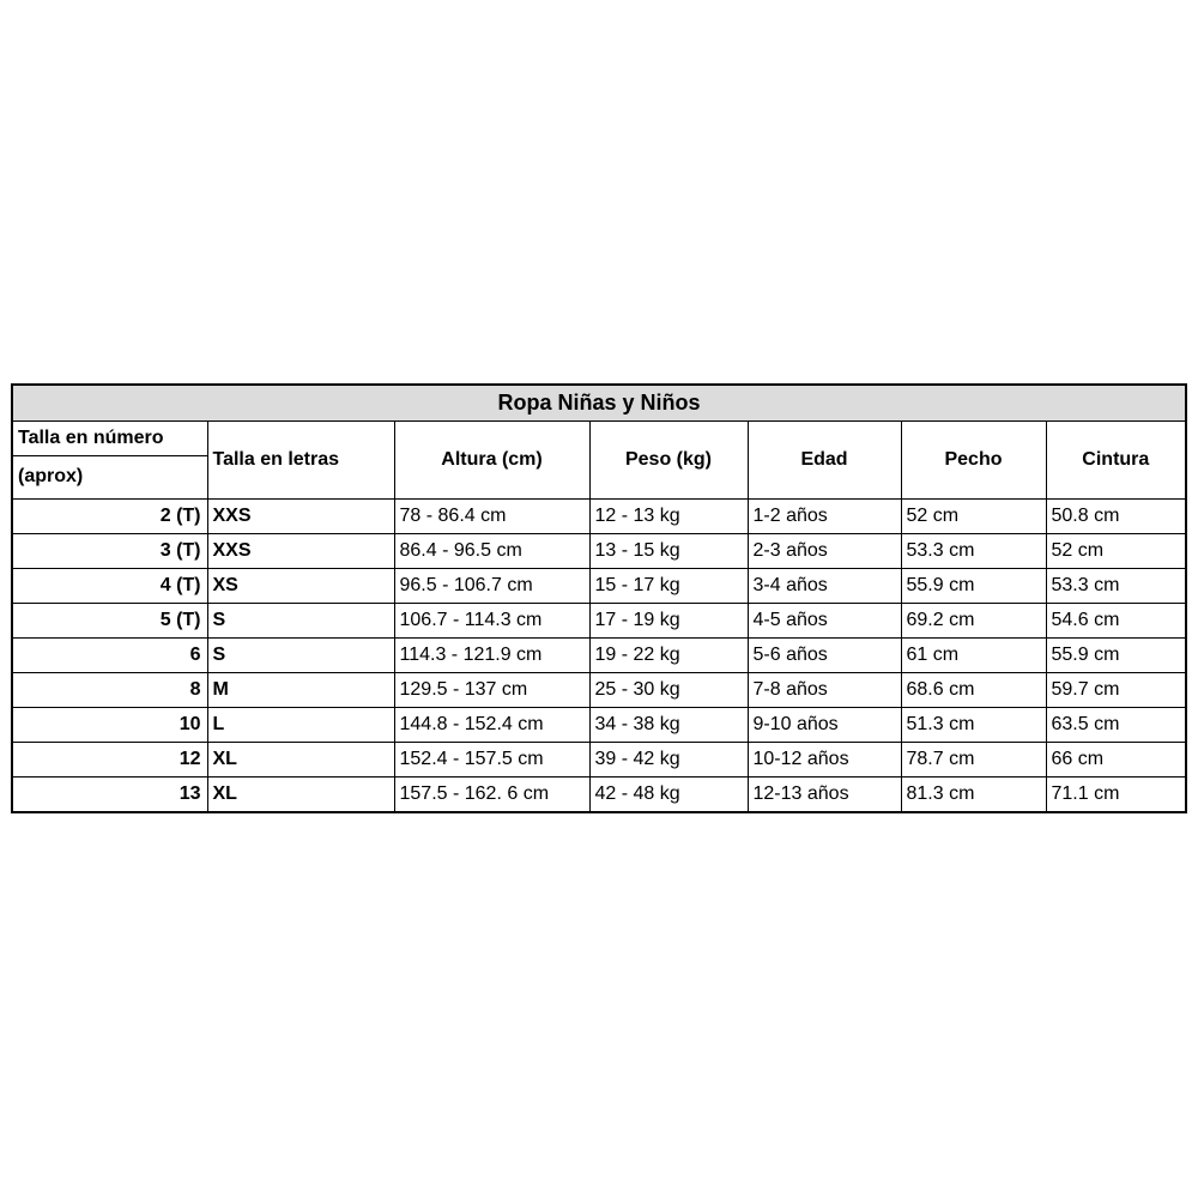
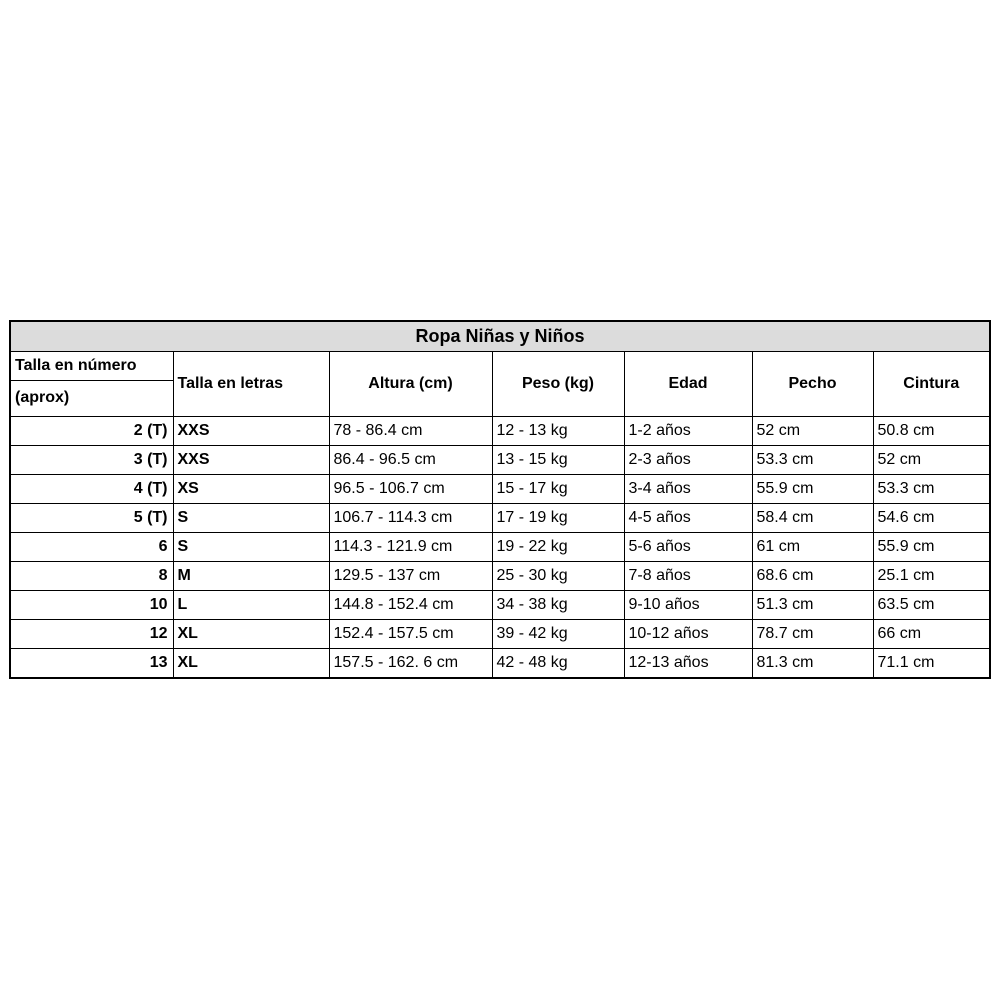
  Ropa Niñas y Niños
  Talla en número	Talla en letras	Altura (cm)	Peso (kg)	Edad	Pecho	Cintura
  (aprox)
  2 (T)	XXS	78 - 86.4 cm	12 - 13 kg	1-2 años	52 cm	50.8 cm
  3 (T)	XXS	86.4 - 96.5 cm	13 - 15 kg	2-3 años	53.3 cm	52 cm
  4 (T)	XS	96.5 - 106.7 cm	15 - 17 kg	3-4 años	55.9 cm	53.3 cm
- 5 (T)	S	106.7 - 114.3 cm	17 - 19 kg	4-5 años	69.2 cm	54.6 cm
+ 5 (T)	S	106.7 - 114.3 cm	17 - 19 kg	4-5 años	58.4 cm	54.6 cm
  6	S	114.3 - 121.9 cm	19 - 22 kg	5-6 años	61 cm	55.9 cm
- 8	M	129.5 - 137 cm	25 - 30 kg	7-8 años	68.6 cm	59.7 cm
+ 8	M	129.5 - 137 cm	25 - 30 kg	7-8 años	68.6 cm	25.1 cm
  10	L	144.8 - 152.4 cm	34 - 38 kg	9-10 años	51.3 cm	63.5 cm
  12	XL	152.4 - 157.5 cm	39 - 42 kg	10-12 años	78.7 cm	66 cm
  13	XL	157.5 - 162. 6 cm	42 - 48 kg	12-13 años	81.3 cm	71.1 cm
